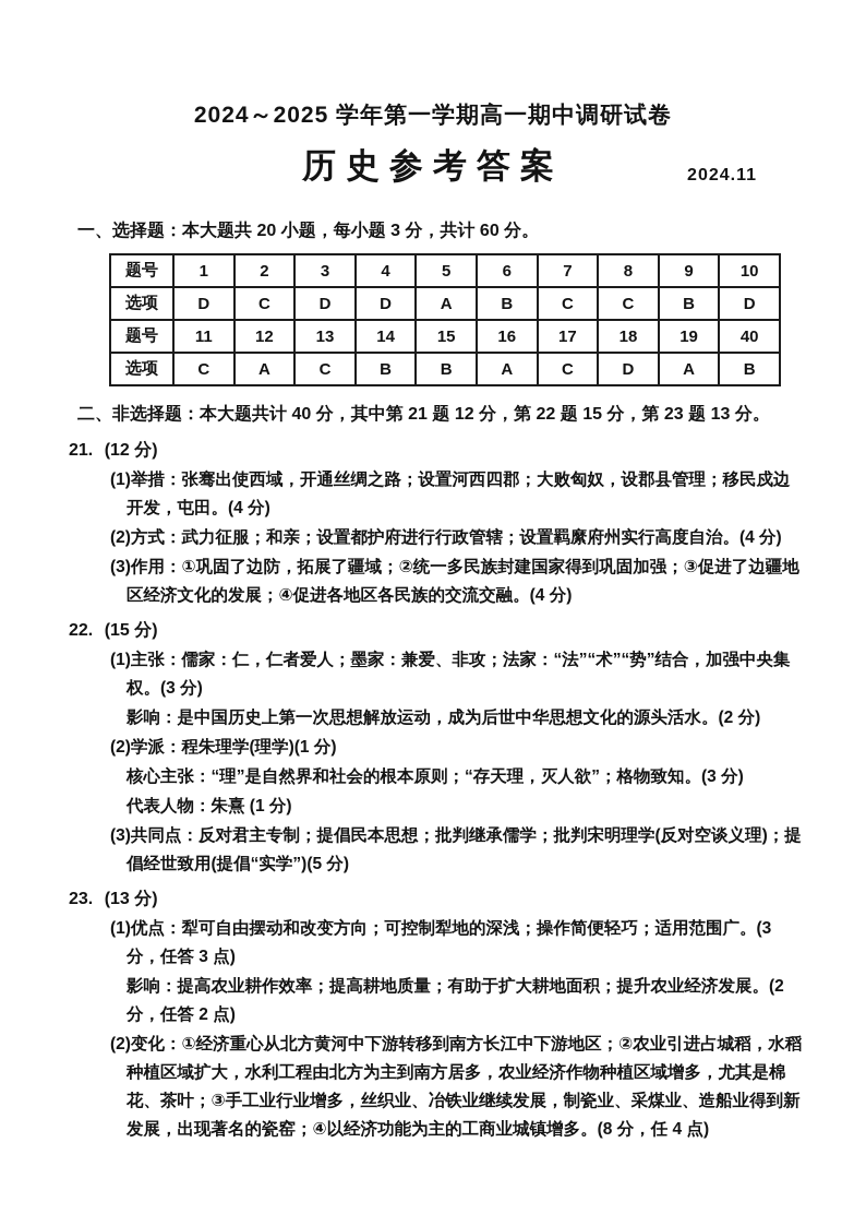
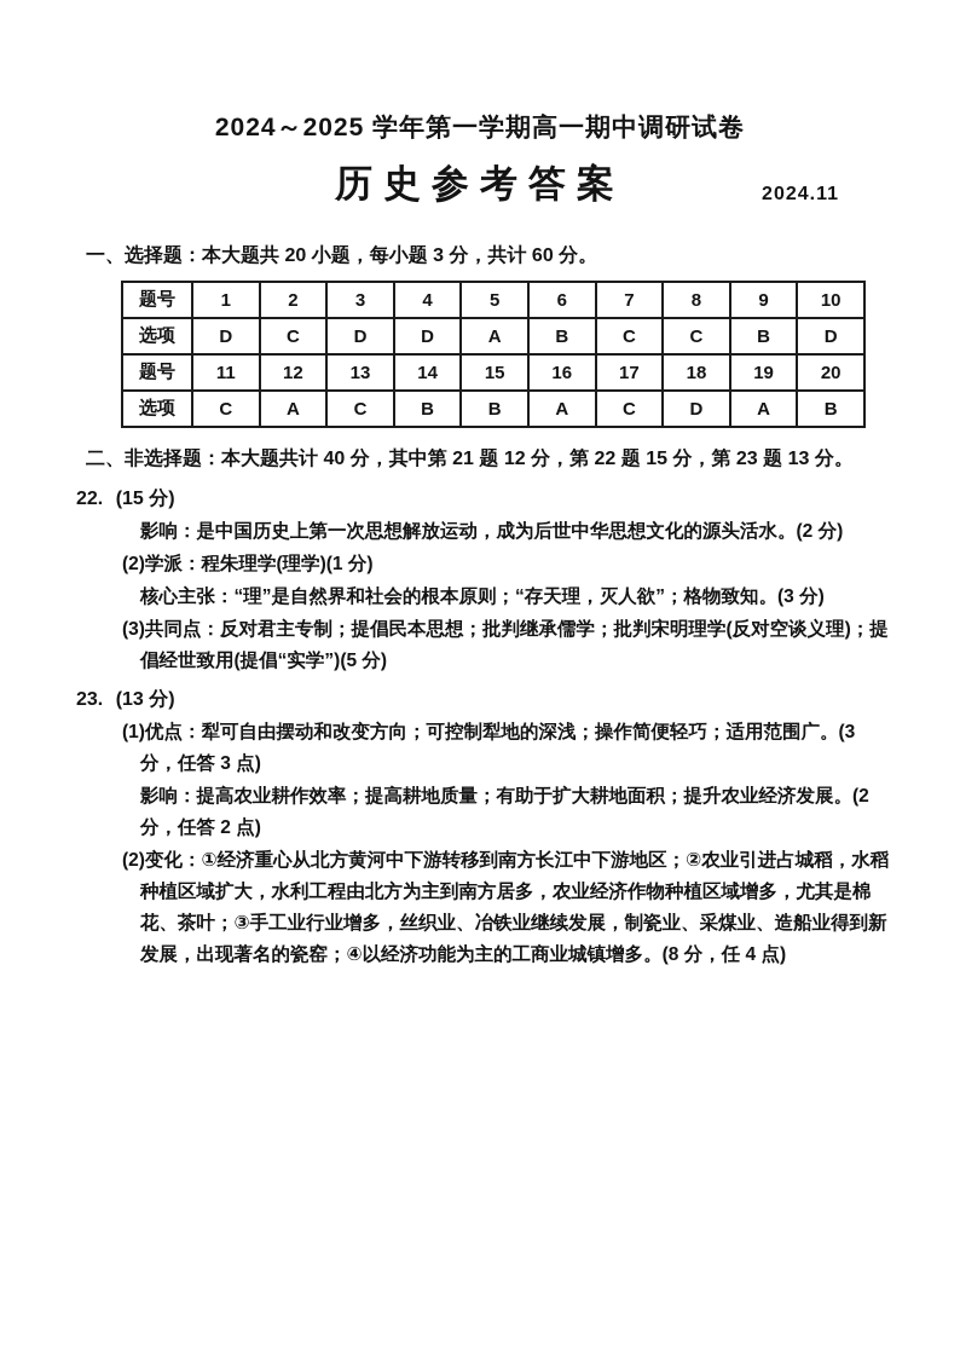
  2024～2025 学年第一学期高一期中调研试卷
  历史参考答案
  2024.11
  一、选择题：本大题共 20 小题，每小题 3 分，共计 60 分。
  题号	1	2	3	4	5	6	7	8	9	10
  选项	D	C	D	D	A	B	C	C	B	D
- 题号	11	12	13	14	15	16	17	18	19	40
+ 题号	11	12	13	14	15	16	17	18	19	20
  选项	C	A	C	B	B	A	C	D	A	B
  二、非选择题：本大题共计 40 分，其中第 21 题 12 分，第 22 题 15 分，第 23 题 13 分。
- 21. (12 分)
- (1)举措：张骞出使西域，开通丝绸之路；设置河西四郡；大败匈奴，设郡县管理；移民戍边开发，屯田。(4 分)
- (2)方式：武力征服；和亲；设置都护府进行行政管辖；设置羁縻府州实行高度自治。(4 分)
- (3)作用：①巩固了边防，拓展了疆域；②统一多民族封建国家得到巩固加强；③促进了边疆地区经济文化的发展；④促进各地区各民族的交流交融。(4 分)
  22. (15 分)
- (1)主张：儒家：仁，仁者爱人；墨家：兼爱、非攻；法家：“法”“术”“势”结合，加强中央集权。(3 分)
  影响：是中国历史上第一次思想解放运动，成为后世中华思想文化的源头活水。(2 分)
  (2)学派：程朱理学(理学)(1 分)
  核心主张：“理”是自然界和社会的根本原则；“存天理，灭人欲”；格物致知。(3 分)
- 代表人物：朱熹 (1 分)
  (3)共同点：反对君主专制；提倡民本思想；批判继承儒学；批判宋明理学(反对空谈义理)；提倡经世致用(提倡“实学”)(5 分)
  23. (13 分)
  (1)优点：犁可自由摆动和改变方向；可控制犁地的深浅；操作简便轻巧；适用范围广。(3 分，任答 3 点)
  影响：提高农业耕作效率；提高耕地质量；有助于扩大耕地面积；提升农业经济发展。(2 分，任答 2 点)
  (2)变化：①经济重心从北方黄河中下游转移到南方长江中下游地区；②农业引进占城稻，水稻种植区域扩大，水利工程由北方为主到南方居多，农业经济作物种植区域增多，尤其是棉花、茶叶；③手工业行业增多，丝织业、冶铁业继续发展，制瓷业、采煤业、造船业得到新发展，出现著名的瓷窑；④以经济功能为主的工商业城镇增多。(8 分，任 4 点)
